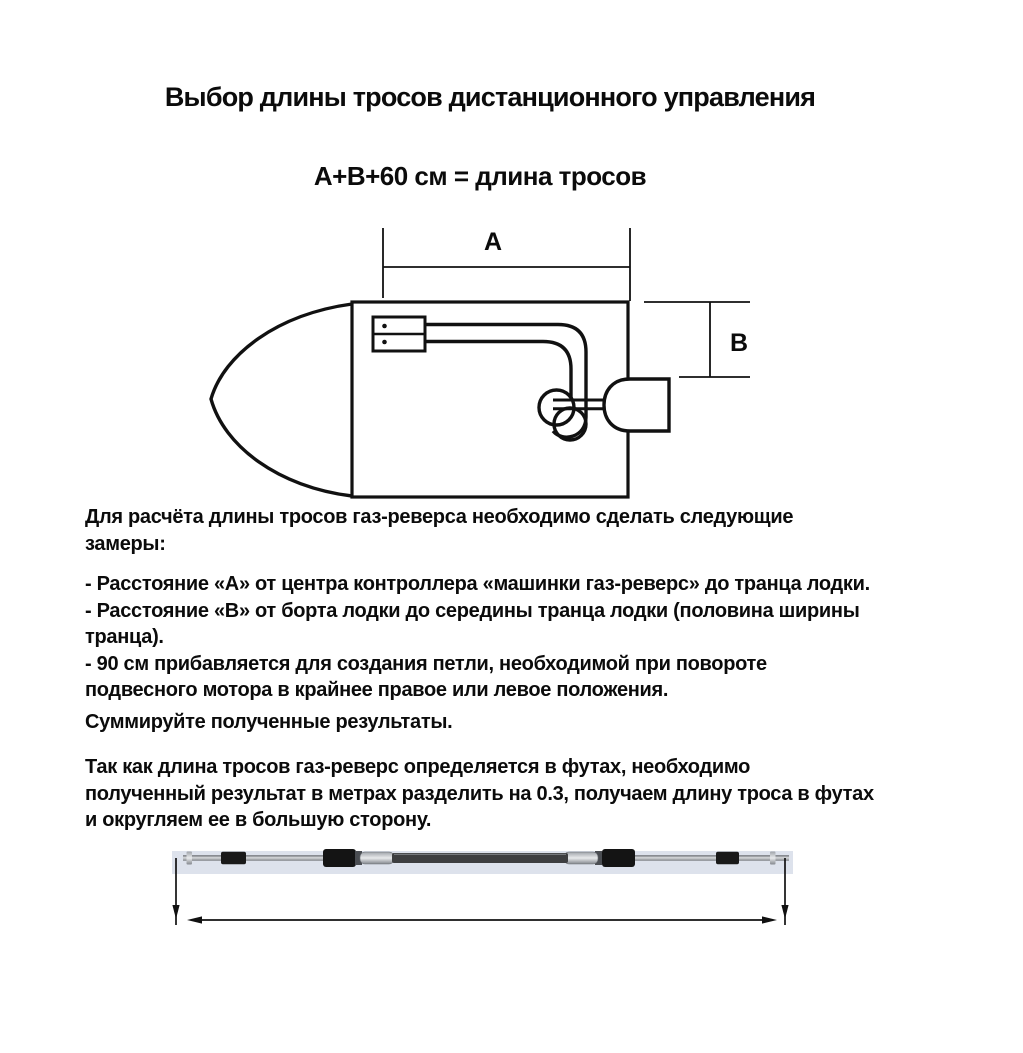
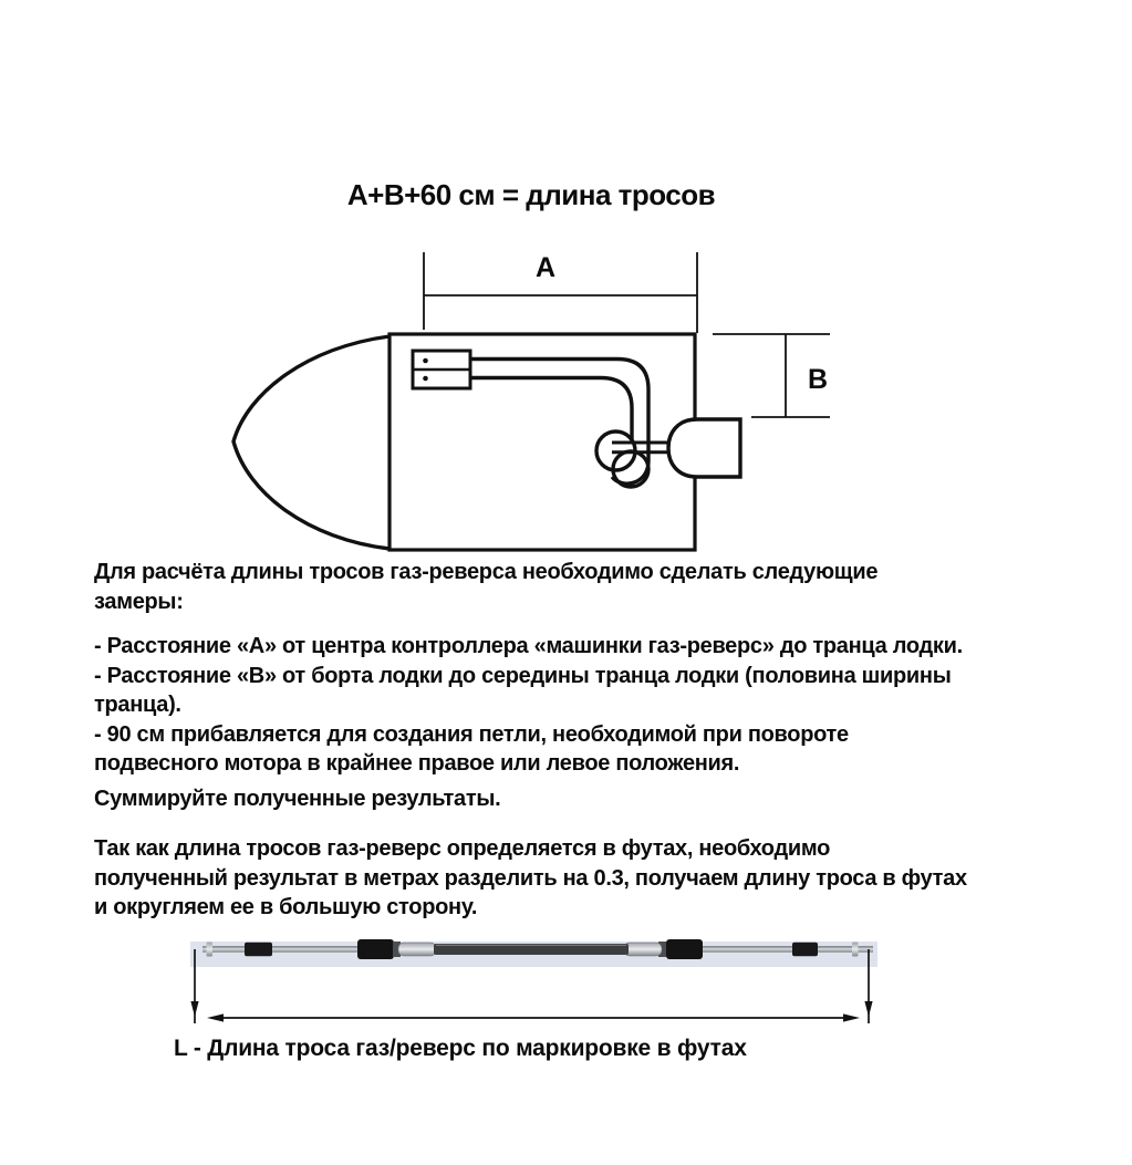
- Выбор длины тросов дистанционного управления
  А+В+60 см = длина тросов
  A
  B
  Для расчёта длины тросов газ-реверса необходимо сделать следующие
  замеры:
  - Расстояние «А» от центра контроллера «машинки газ-реверс» до транца лодки.
  - Расстояние «В» от борта лодки до середины транца лодки (половина ширины
  транца).
  - 90 см прибавляется для создания петли, необходимой при повороте
  подвесного мотора в крайнее правое или левое положения.
  Суммируйте полученные результаты.
  Так как длина тросов газ-реверс определяется в футах, необходимо
  полученный результат в метрах разделить на 0.3, получаем длину троса в футах
  и округляем ее в большую сторону.
+ L - Длина троса газ/реверс по маркировке в футах
